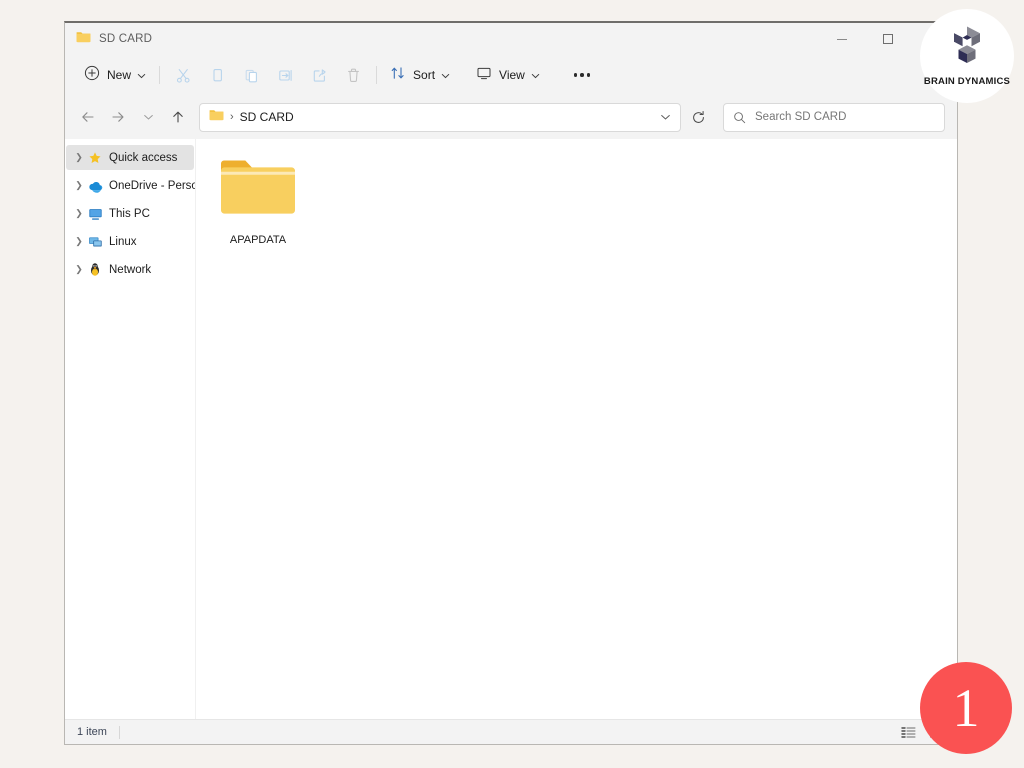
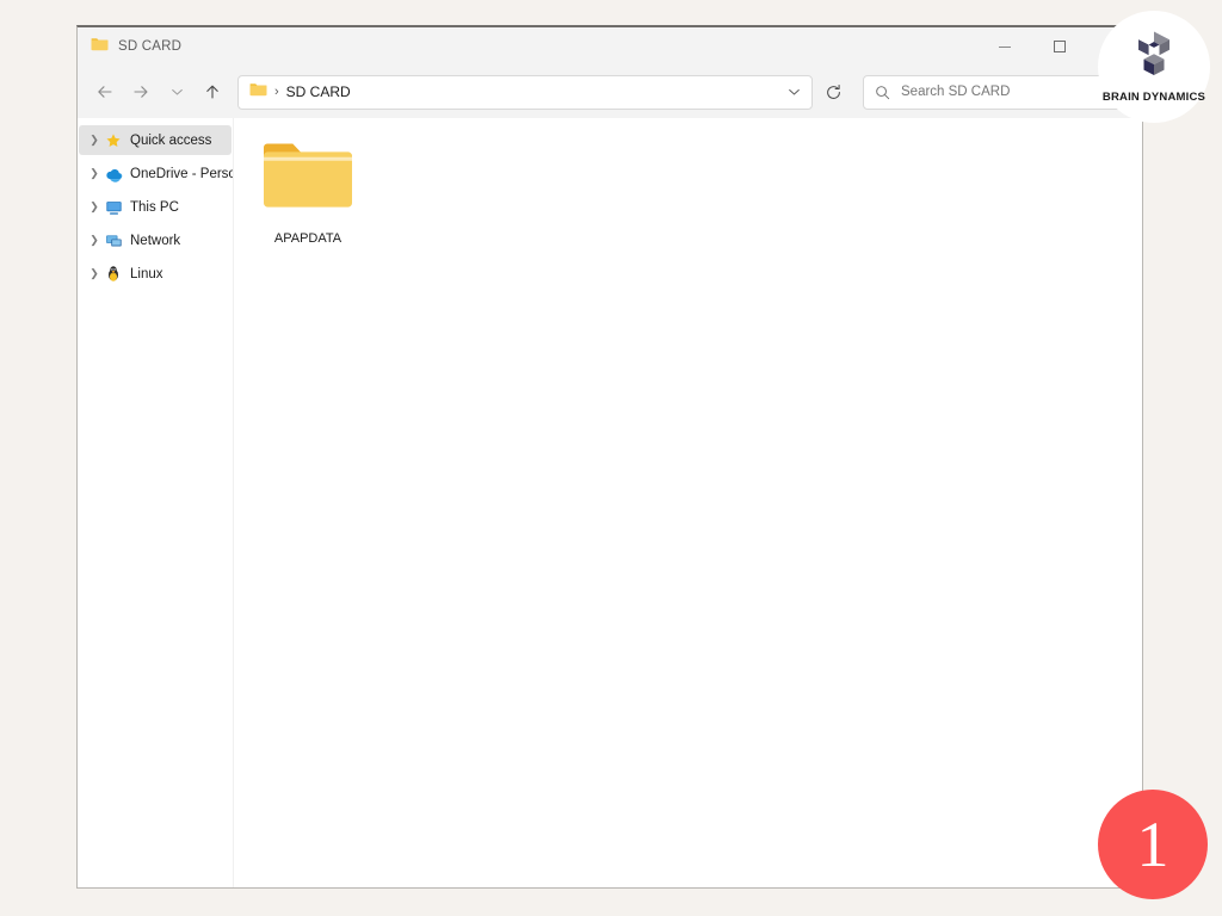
  SD CARD
- New
- Sort
- View
  ›
  SD CARD
  Search SD CARD
  ❯
  Quick access
  ❯
  OneDrive - Perso
  ❯
  This PC
  ❯
- Linux
+ Network
  ❯
- Network
+ Linux
  APAPDATA
- 1 item
  BRAIN DYNAMICS
  1
